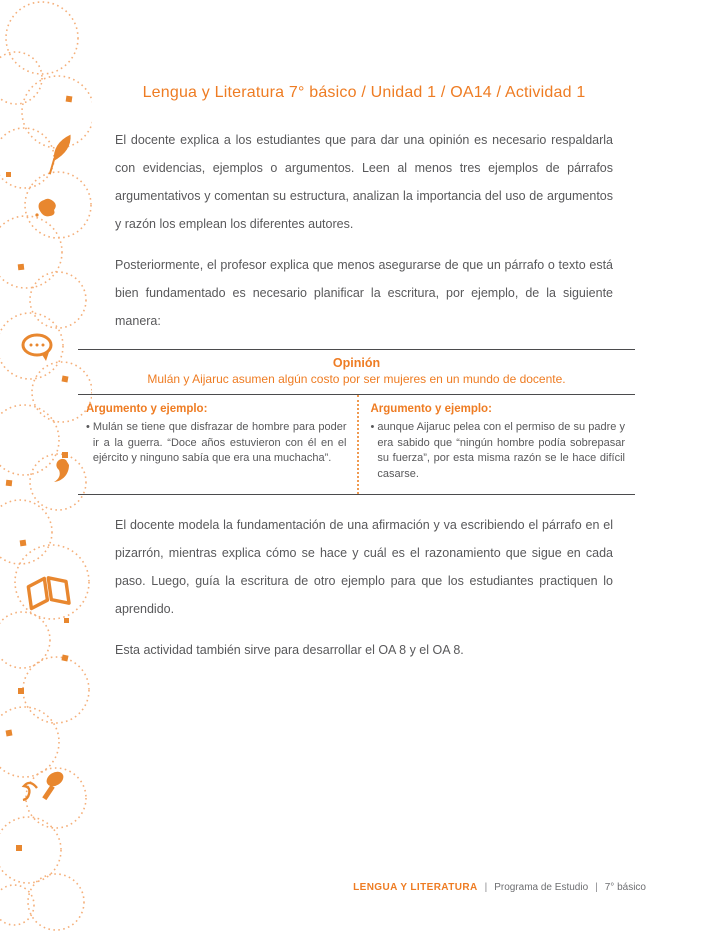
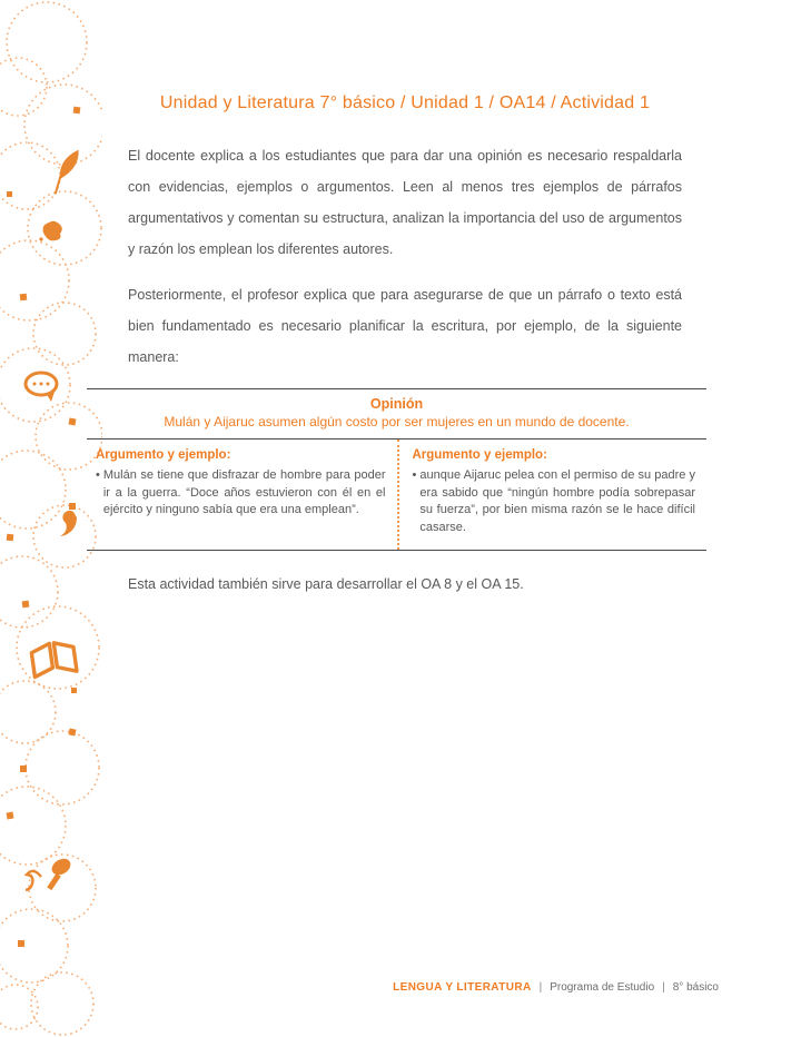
- Lengua y Literatura 7° básico / Unidad 1 / OA14 / Actividad 1
+ Unidad y Literatura 7° básico / Unidad 1 / OA14 / Actividad 1
  El docente explica a los estudiantes que para dar una opinión es necesario respaldarla con evidencias, ejemplos o argumentos. Leen al menos tres ejemplos de párrafos argumentativos y comentan su estructura, analizan la importancia del uso de argumentos y razón los emplean los diferentes autores.
- Posteriormente, el profesor explica que menos asegurarse de que un párrafo o texto está bien fundamentado es necesario planificar la escritura, por ejemplo, de la siguiente manera:
+ Posteriormente, el profesor explica que para asegurarse de que un párrafo o texto está bien fundamentado es necesario planificar la escritura, por ejemplo, de la siguiente manera:
  Opinión
  Mulán y Aijaruc asumen algún costo por ser mujeres en un mundo de docente.
  Argumento y ejemplo:
  •
- Mulán se tiene que disfrazar de hombre para poder ir a la guerra. “Doce años estuvieron con él en el ejército y ninguno sabía que era una muchacha”.
+ Mulán se tiene que disfrazar de hombre para poder ir a la guerra. “Doce años estuvieron con él en el ejército y ninguno sabía que era una emplean”.
  Argumento y ejemplo:
  •
- aunque Aijaruc pelea con el permiso de su padre y era sabido que “ningún hombre podía sobrepasar su fuerza”, por esta misma razón se le hace difícil casarse.
+ aunque Aijaruc pelea con el permiso de su padre y era sabido que “ningún hombre podía sobrepasar su fuerza”, por bien misma razón se le hace difícil casarse.
- El docente modela la fundamentación de una afirmación y va escribiendo el párrafo en el pizarrón, mientras explica cómo se hace y cuál es el razonamiento que sigue en cada paso. Luego, guía la escritura de otro ejemplo para que los estudiantes practiquen lo aprendido.
- Esta actividad también sirve para desarrollar el OA 8 y el OA 8.
+ Esta actividad también sirve para desarrollar el OA 8 y el OA 15.
  LENGUA Y LITERATURA
  |
  Programa de Estudio
  |
- 7° básico
+ 8° básico
